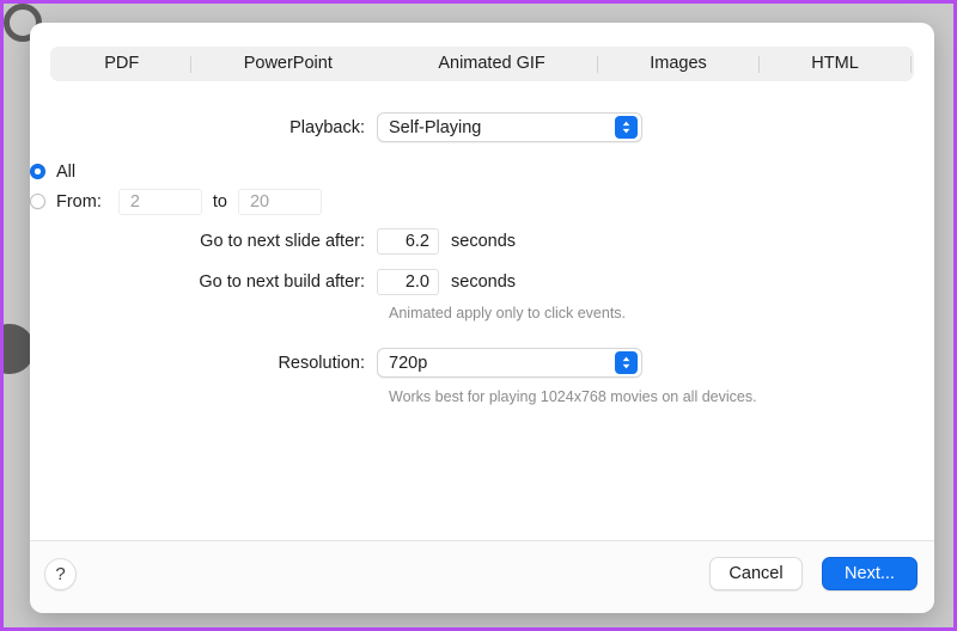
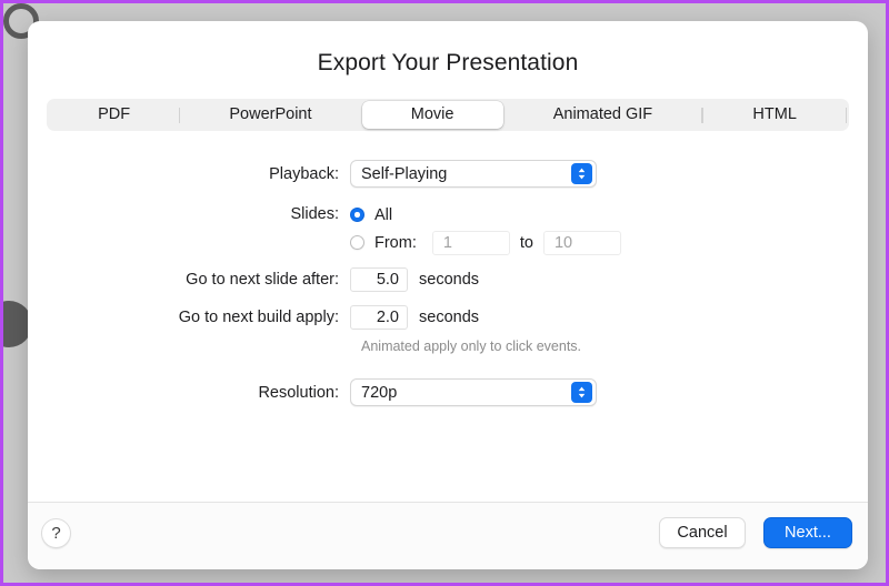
+ Export Your Presentation
  PDF
  PowerPoint
+ Movie
  Animated GIF
- Images
  HTML
  Playback:
  Self-Playing
+ Slides:
  All
  From:
- 2
+ 1
  to
- 20
+ 10
  Go to next slide after:
- 6.2
+ 5.0
  seconds
- Go to next build after:
+ Go to next build apply:
  2.0
  seconds
  Animated apply only to click events.
  Resolution:
  720p
- Works best for playing 1024x768 movies on all devices.
  ?
  Cancel
  Next...
